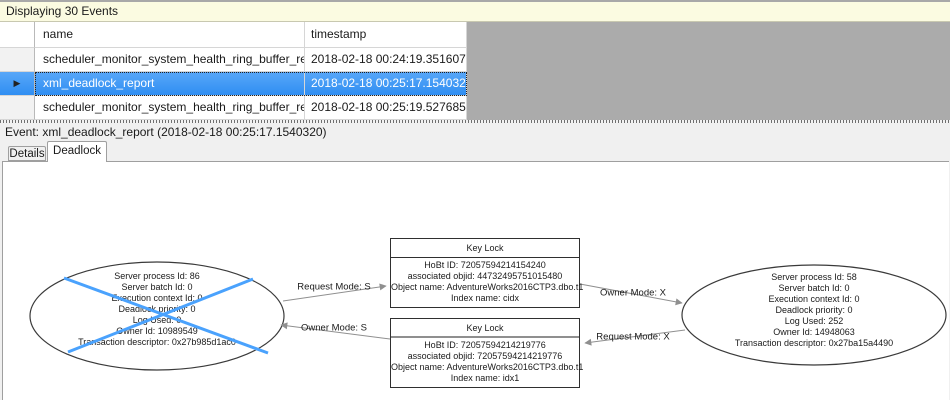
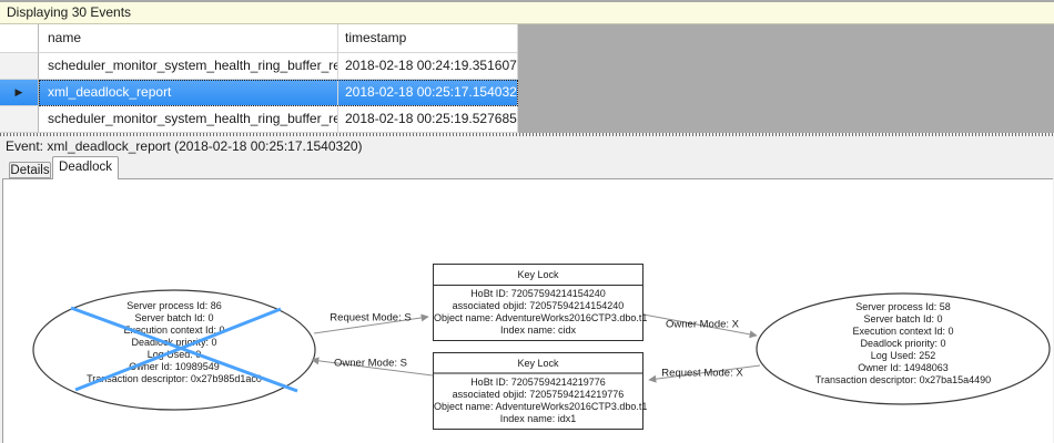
  Displaying 30 Events
  name
  timestamp
  scheduler_monitor_system_health_ring_buffer_re
  2018-02-18 00:24:19.351607
  ▶
  xml_deadlock_report
  2018-02-18 00:25:17.154032
  scheduler_monitor_system_health_ring_buffer_re
  2018-02-18 00:25:19.527685
  Event: xml_deadlock_report (2018-02-18 00:25:17.1540320)
  Details
  Deadlock
  Key Lock
  HoBt ID: 72057594214154240
- associated objid: 44732495751015480
+ associated objid: 72057594214154240
  Object name: AdventureWorks2016CTP3.dbo.t
  Index name: cidx
  Key Lock
  HoBt ID: 72057594214219776
  associated objid: 72057594214219776
  Object name: AdventureWorks2016CTP3.dbo.t
  Index name: idx1
  Server process Id: 86
  Server batch Id: 0
  ecution context Id: 0
  Deadlk prioy: 0
  Lo Used:
  wner Id: 10989549
  Trasaction descriptor: 0x27b985d1ac0
  Server process Id: 58
  Server batch Id: 0
  Execution context Id: 0
  Deadlock priority: 0
  Log Used: 252
  Owner Id: 14948063
  Transaction descriptor: 0x27ba15a4490
  Request Mode: S
  Owner Mode: S
  Owner Mode: X
  Request Mode: X
